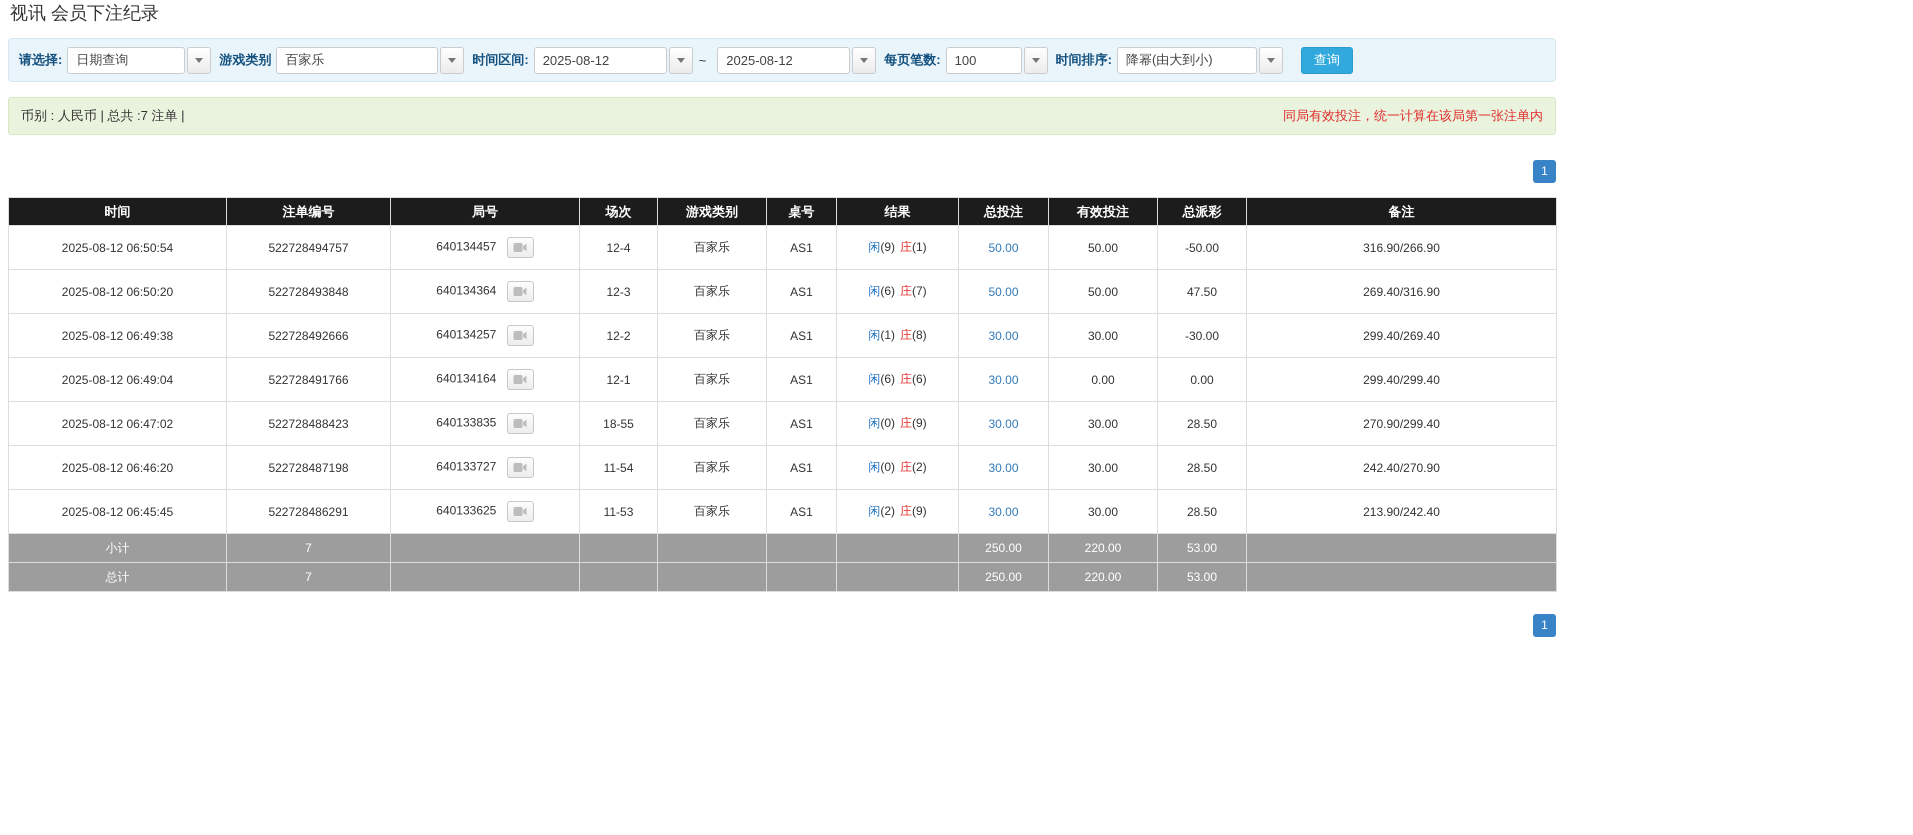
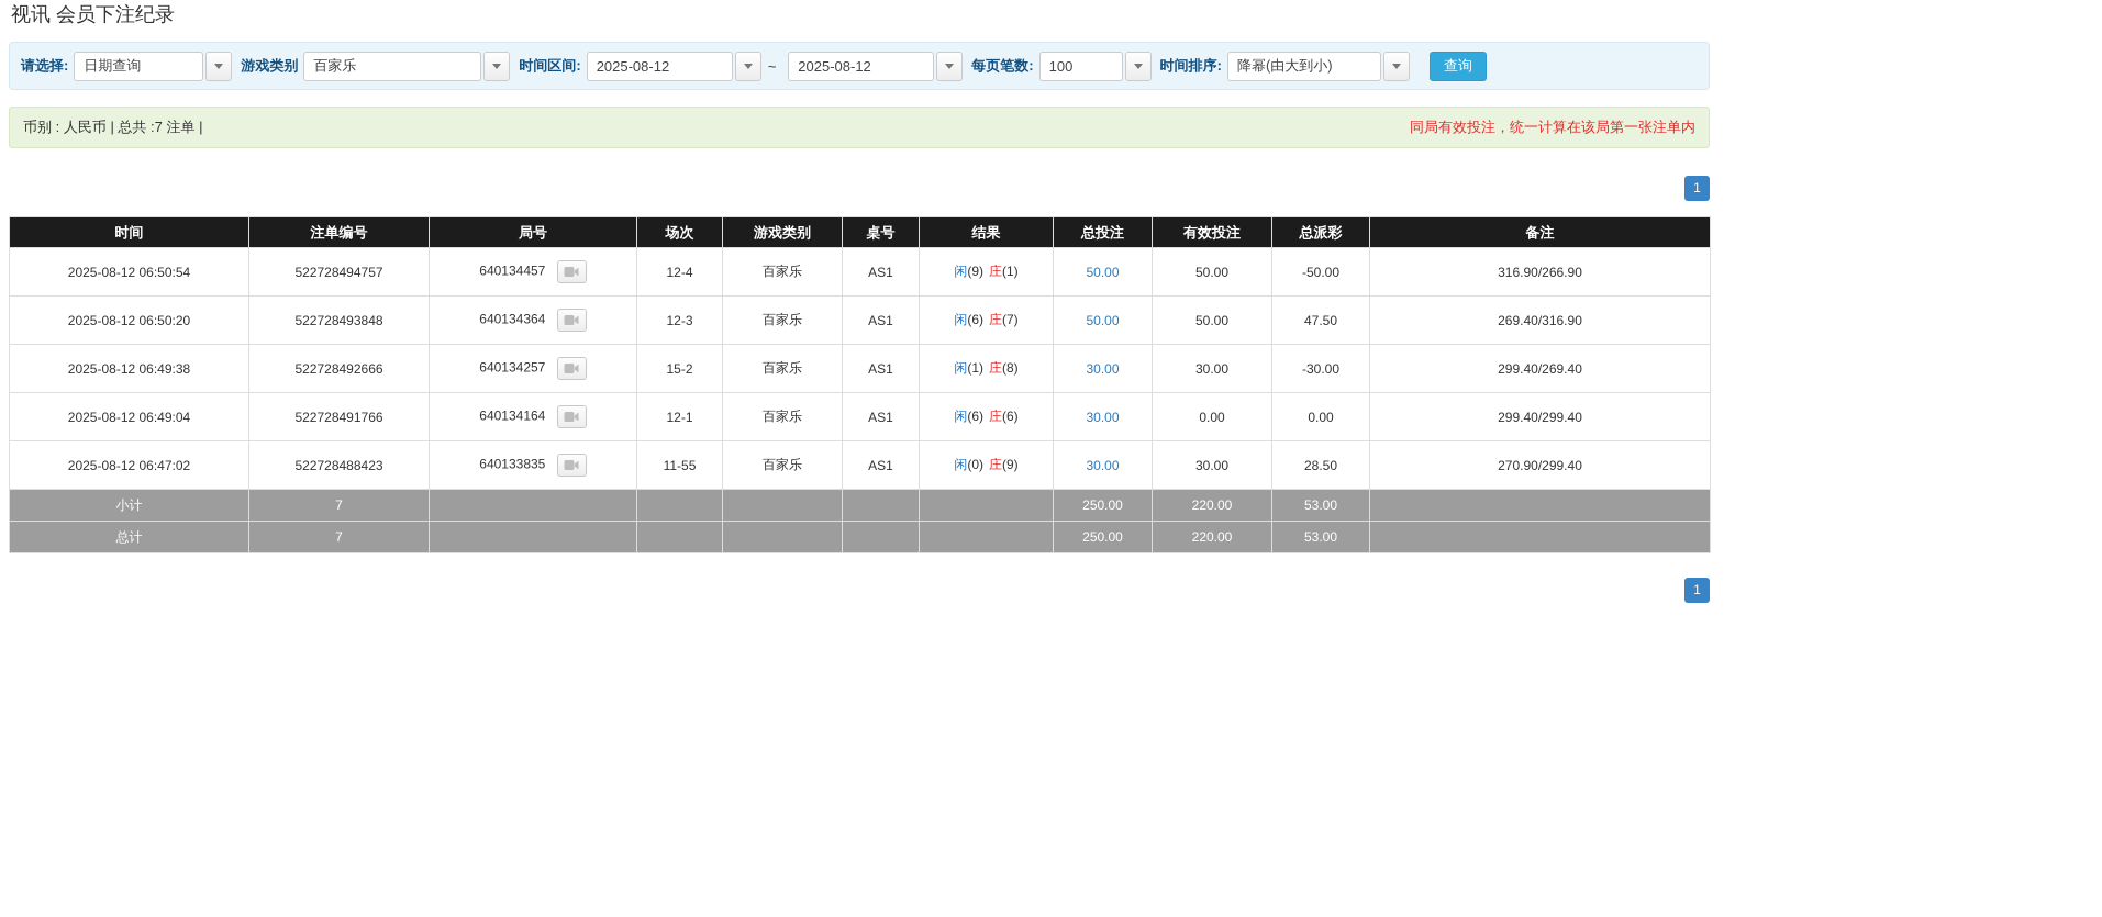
  视讯 会员下注纪录
  请选择:
  日期查询
  游戏类别
  百家乐
  时间区间:
  2025-08-12
  ~
  2025-08-12
  每页笔数:
  100
  时间排序:
  降幂(由大到小)
  查询
  币别 : 人民币 | 总共 :7 注单 |
  同局有效投注，统一计算在该局第一张注单内
  1
  时间	注单编号	局号	场次	游戏类别	桌号	结果	总投注	有效投注	总派彩	备注
  2025-08-12 06:50:54	522728494757	640134457	12-4	百家乐	AS1	闲(9) 庄(1)	50.00	50.00	-50.00	316.90/266.90
  2025-08-12 06:50:20	522728493848	640134364	12-3	百家乐	AS1	闲(6) 庄(7)	50.00	50.00	47.50	269.40/316.90
- 2025-08-12 06:49:38	522728492666	640134257	12-2	百家乐	AS1	闲(1) 庄(8)	30.00	30.00	-30.00	299.40/269.40
+ 2025-08-12 06:49:38	522728492666	640134257	15-2	百家乐	AS1	闲(1) 庄(8)	30.00	30.00	-30.00	299.40/269.40
  2025-08-12 06:49:04	522728491766	640134164	12-1	百家乐	AS1	闲(6) 庄(6)	30.00	0.00	0.00	299.40/299.40
- 2025-08-12 06:47:02	522728488423	640133835	18-55	百家乐	AS1	闲(0) 庄(9)	30.00	30.00	28.50	270.90/299.40
+ 2025-08-12 06:47:02	522728488423	640133835	11-55	百家乐	AS1	闲(0) 庄(9)	30.00	30.00	28.50	270.90/299.40
- 2025-08-12 06:46:20	522728487198	640133727	11-54	百家乐	AS1	闲(0) 庄(2)	30.00	30.00	28.50	242.40/270.90
- 2025-08-12 06:45:45	522728486291	640133625	11-53	百家乐	AS1	闲(2) 庄(9)	30.00	30.00	28.50	213.90/242.40
  小计	7						250.00	220.00	53.00
  总计	7						250.00	220.00	53.00
  1
